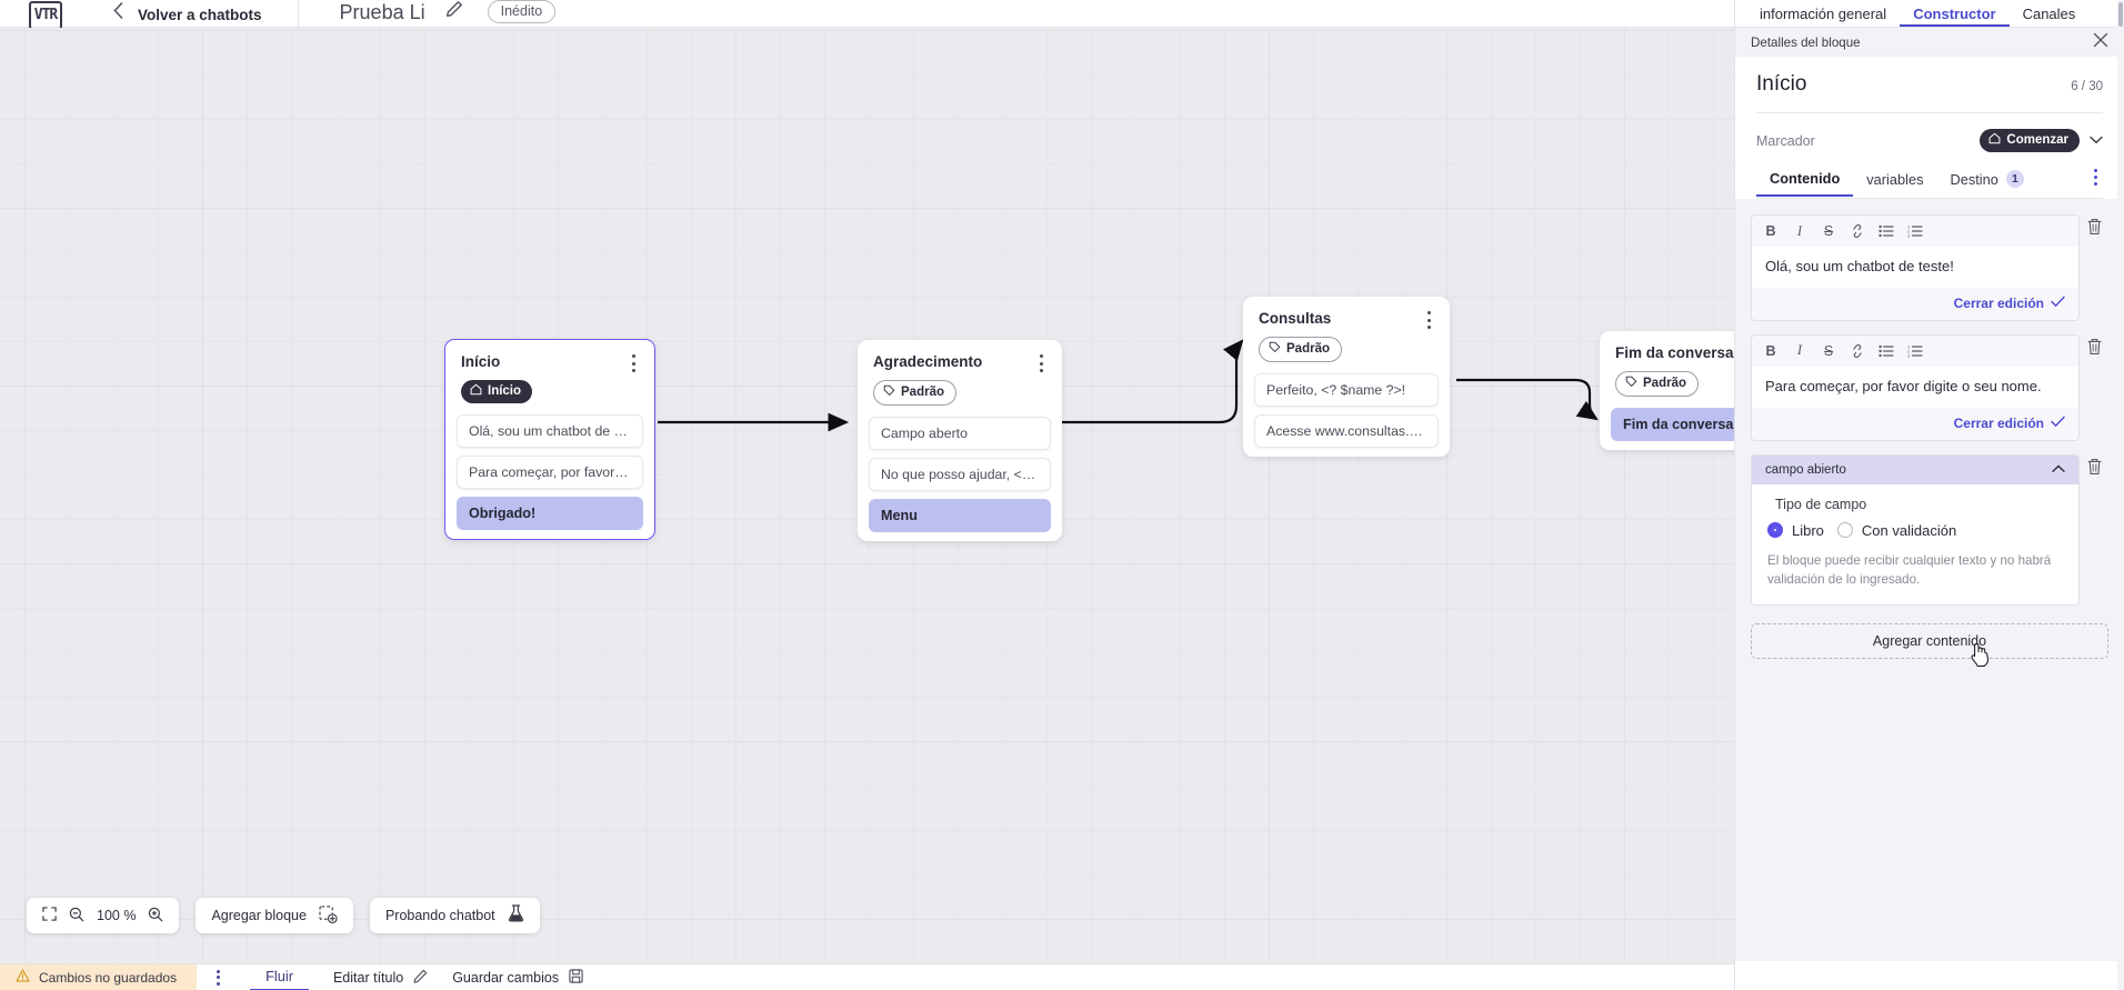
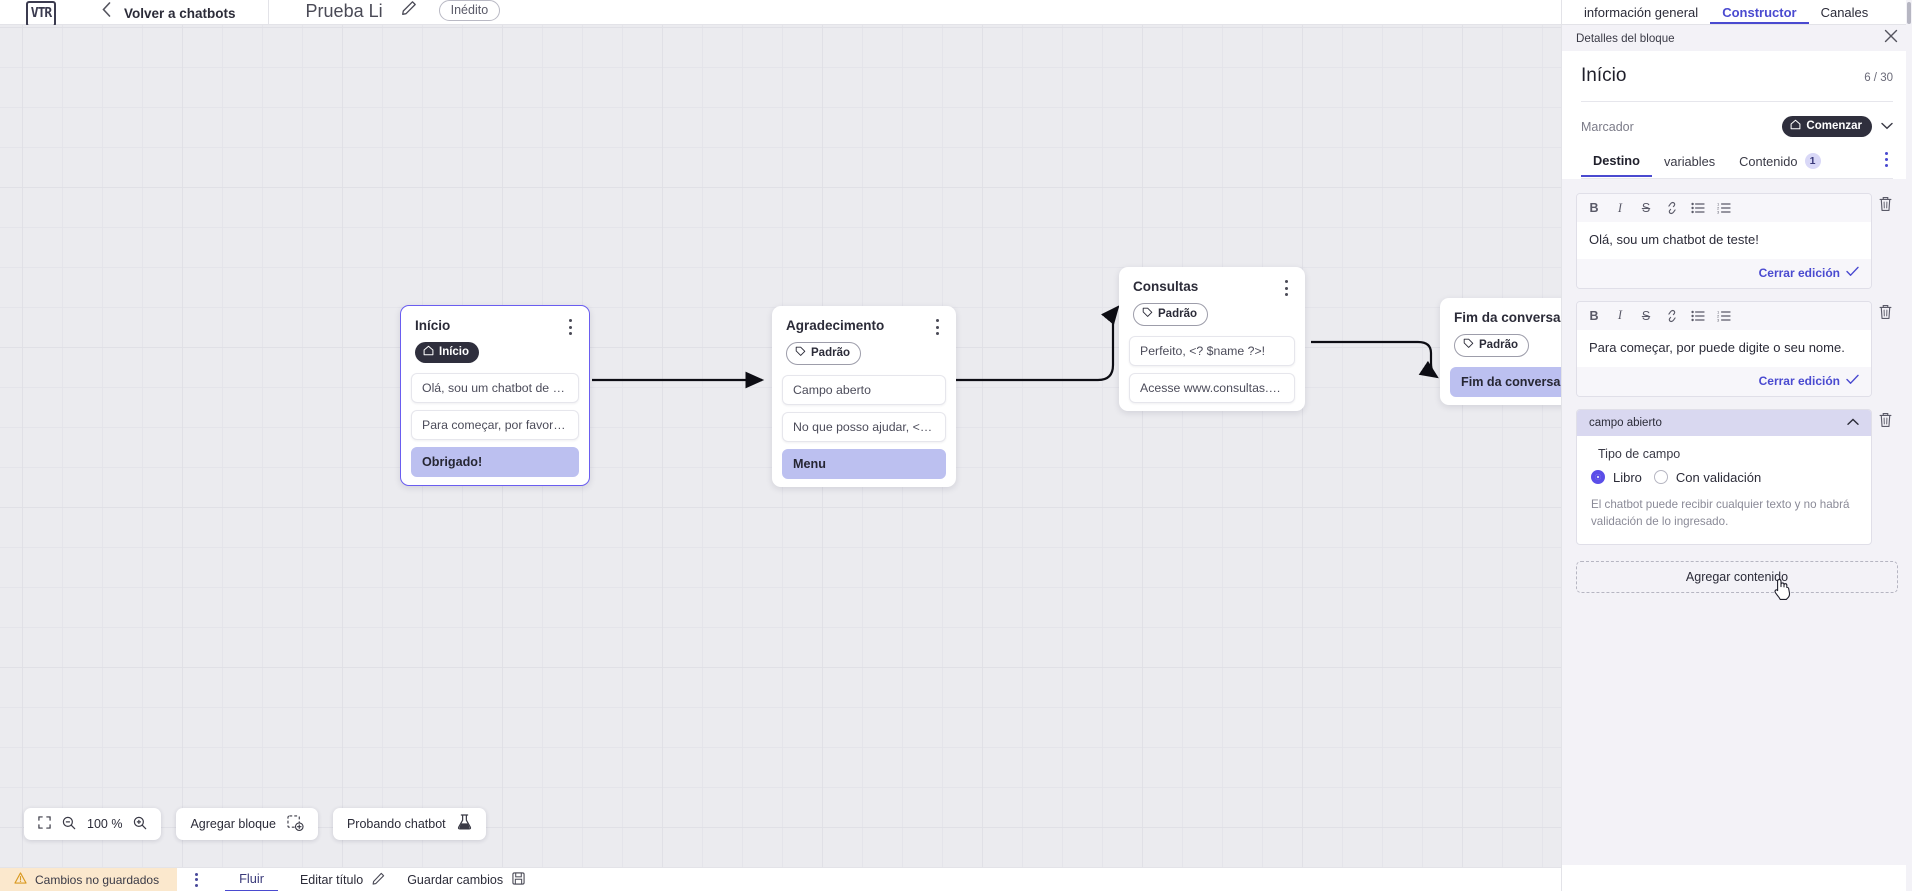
  VTR
  Volver a chatbots
  Prueba Li
  Inédito
  Início
  Início
  Olá, sou um chatbot de teste
  Para começar, por favor digit
  Obrigado!
  Agradecimento
  Padrão
  Campo aberto
  No que posso ajudar, <? $n
  Menu
  Consultas
  Padrão
  Perfeito, <? $name ?>!
  Acesse www.consultas.com
  Fim da conversa
  Padrão
  Fim da conversa
  100 %
  Agregar bloque
  Probando chatbot
  Cambios no guardados
  Fluir
  Editar título
  Guardar cambios
  información general
  Constructor
  Canales
  Detalles del bloque
  Início
  6 / 30
  Marcador
  Comenzar
- Contenido
+ Destino
  variables
- Destino
+ Contenido
  1
  B
  I
  S
  Olá, sou um chatbot de teste!
  Cerrar edición
  B
  I
  S
- Para começar, por favor digite o seu nome.
+ Para começar, por puede digite o seu nome.
  Cerrar edición
  campo abierto
  Tipo de campo
  Libro
  Con validación
- El bloque puede recibir cualquier texto y no habrá validación de lo ingresado.
+ El chatbot puede recibir cualquier texto y no habrá validación de lo ingresado.
  Agregar contenido
